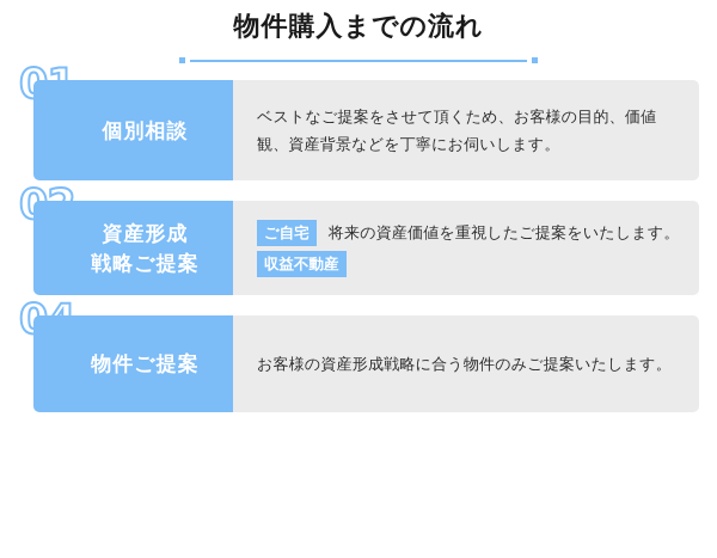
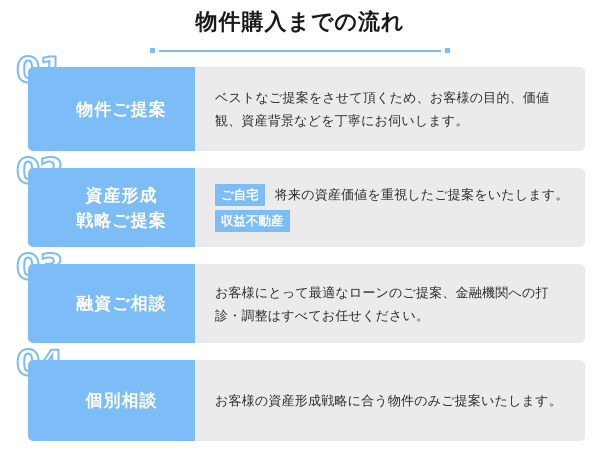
  物件購入までの流れ
  01
- 個別相談
+ 物件ご提案
  ベストなご提案をさせて頂くため、お客様の目的、価値観、資産背景などを丁寧にお伺いします。
  02
  資産形成
  戦略ご提案
  ご自宅
  将来の資産価値を重視したご提案をいたします。
  収益不動産
+ 03
+ 融資ご相談
+ お客様にとって最適なローンのご提案、金融機関への打診・調整はすべてお任せください。
  04
- 物件ご提案
+ 個別相談
  お客様の資産形成戦略に合う物件のみご提案いたします。
